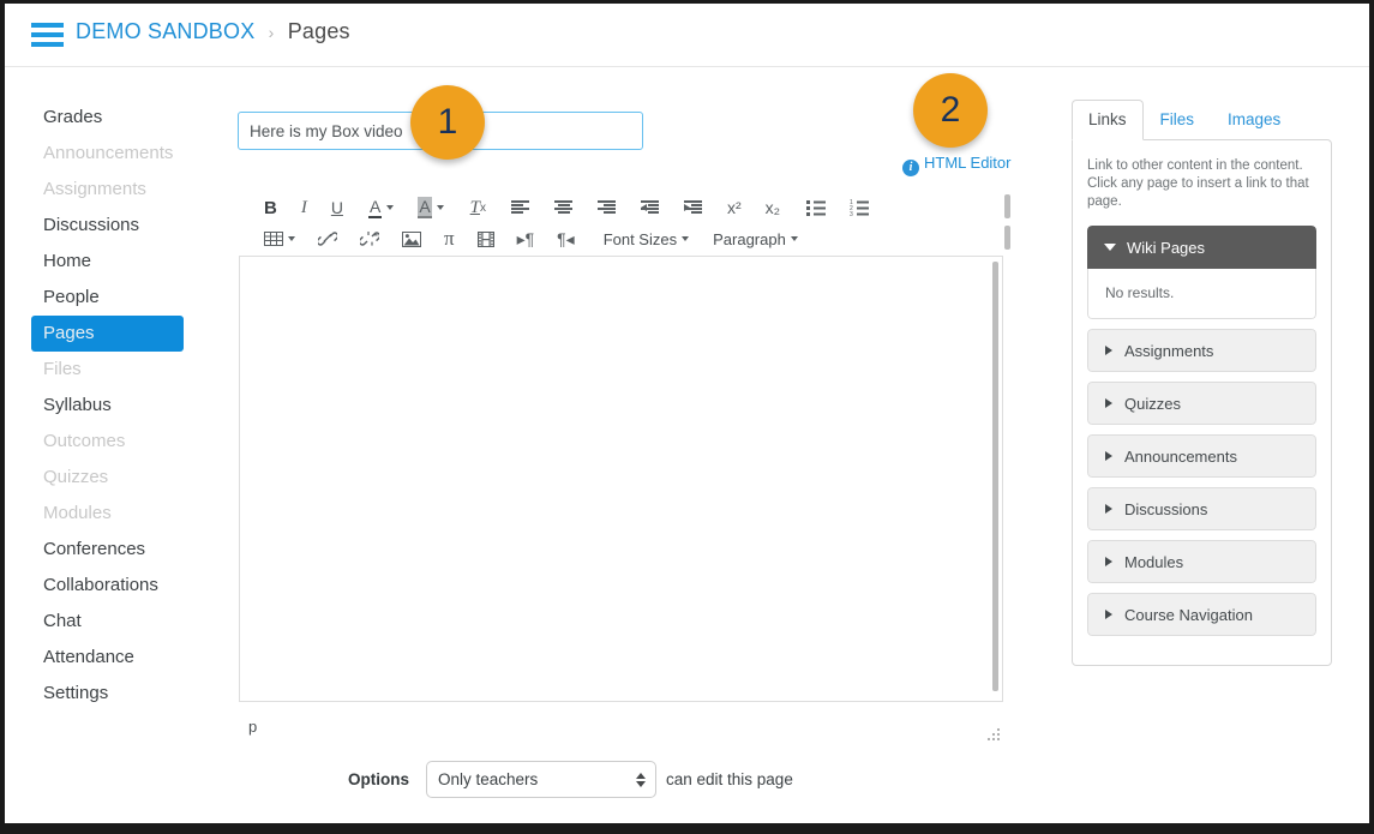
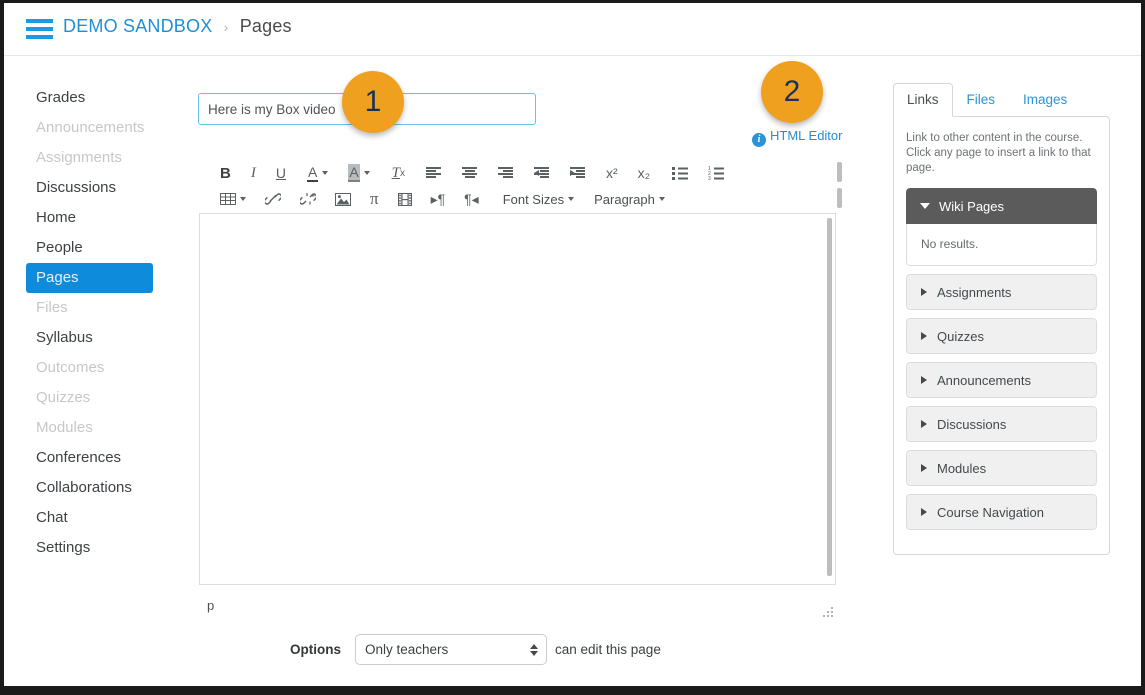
  DEMO SANDBOX › Pages
  Grades
  Announcements
  Assignments
  Discussions
  Home
  People
  Pages
  Files
  Syllabus
  Outcomes
  Quizzes
  Modules
  Conferences
  Collaborations
  Chat
- Attendance
  Settings
  Here is my Box video
  i HTML Editor
  B
  I
  U
  A
  A
  T
  x
  x²
  x₂
  π
  ▸¶
  ¶◂
  Font Sizes
  Paragraph
  p
  Options
  Only teachers
  can edit this page
  Links
  Files
  Images
- Link to other content in the content. Click any page to insert a link to that page.
+ Link to other content in the course. Click any page to insert a link to that page.
  Wiki Pages
  No results.
  Assignments
  Quizzes
  Announcements
  Discussions
  Modules
  Course Navigation
  1
  2
